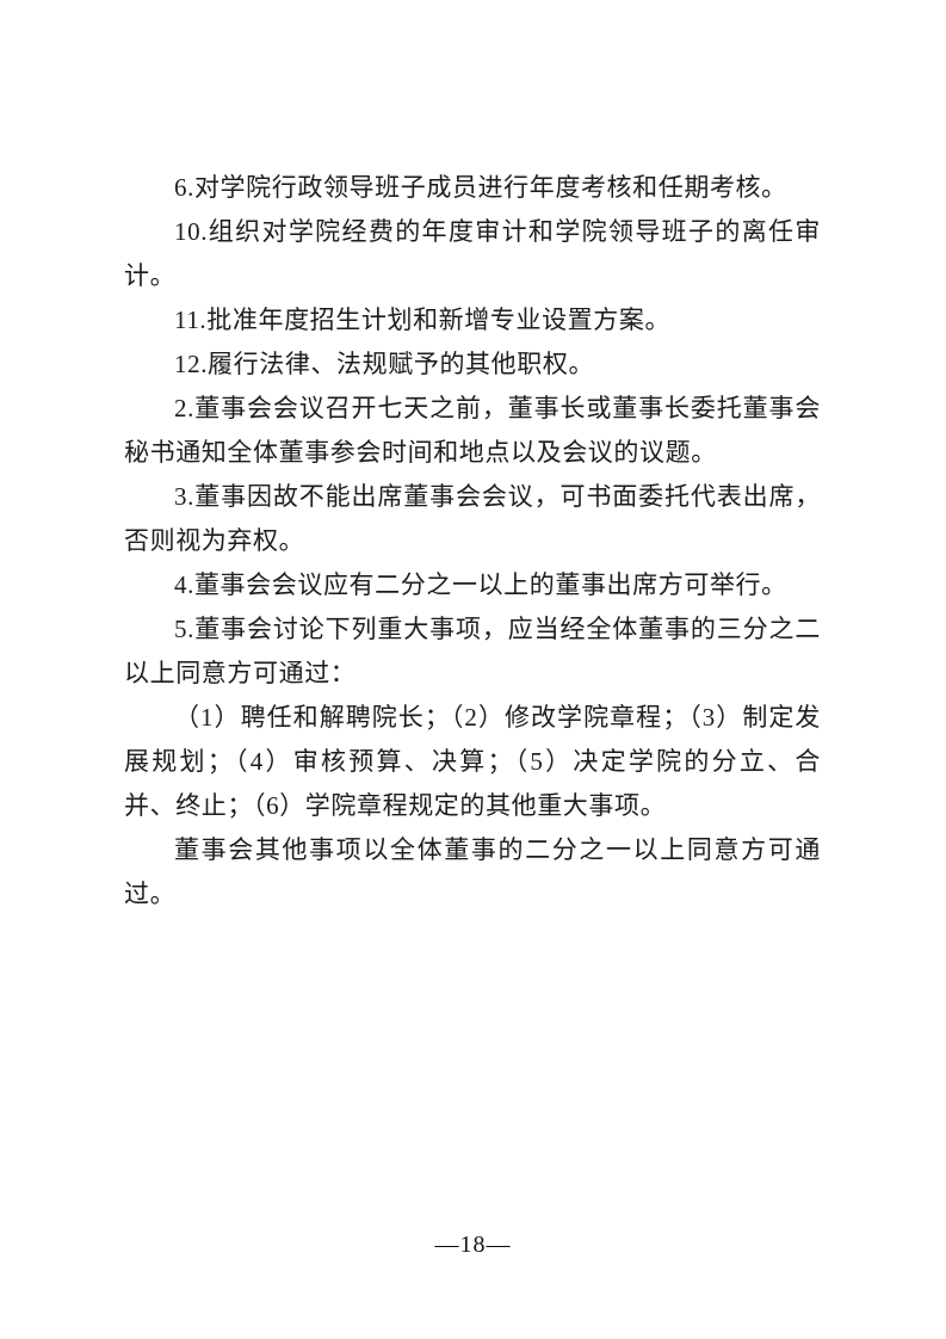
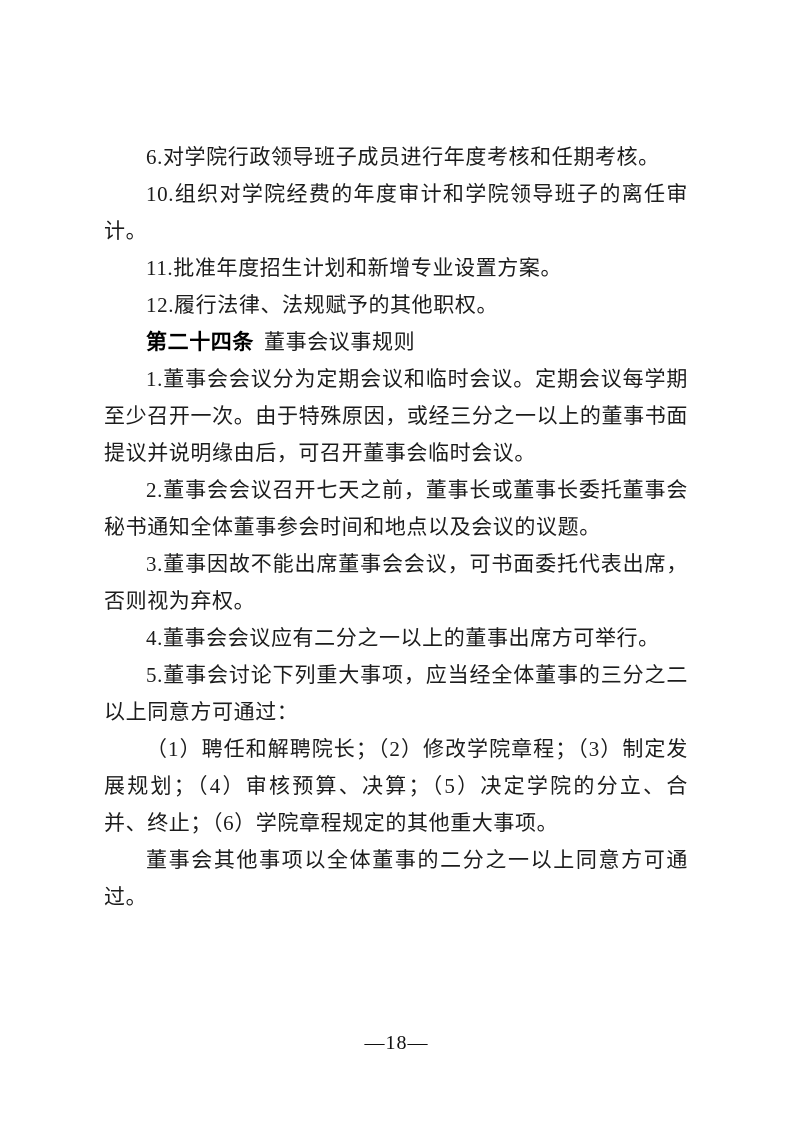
  6.对学院行政领导班子成员进行年度考核和任期考核。
  10.组织对学院经费的年度审计和学院领导班子的离任审计。
  11.批准年度招生计划和新增专业设置方案。
  12.履行法律、法规赋予的其他职权。
+ 第二十四条 董事会议事规则
+ 1.董事会会议分为定期会议和临时会议。定期会议每学期至少召开一次。由于特殊原因，或经三分之一以上的董事书面提议并说明缘由后，可召开董事会临时会议。
  2.董事会会议召开七天之前，董事长或董事长委托董事会秘书通知全体董事参会时间和地点以及会议的议题。
  3.董事因故不能出席董事会会议，可书面委托代表出席，否则视为弃权。
  4.董事会会议应有二分之一以上的董事出席方可举行。
  5.董事会讨论下列重大事项，应当经全体董事的三分之二以上同意方可通过：
  （1）聘任和解聘院长；（2）修改学院章程；（3）制定发展规划；（4）审核预算、决算；（5）决定学院的分立、合并、终止；（6）学院章程规定的其他重大事项。
  董事会其他事项以全体董事的二分之一以上同意方可通过。
  —18—
